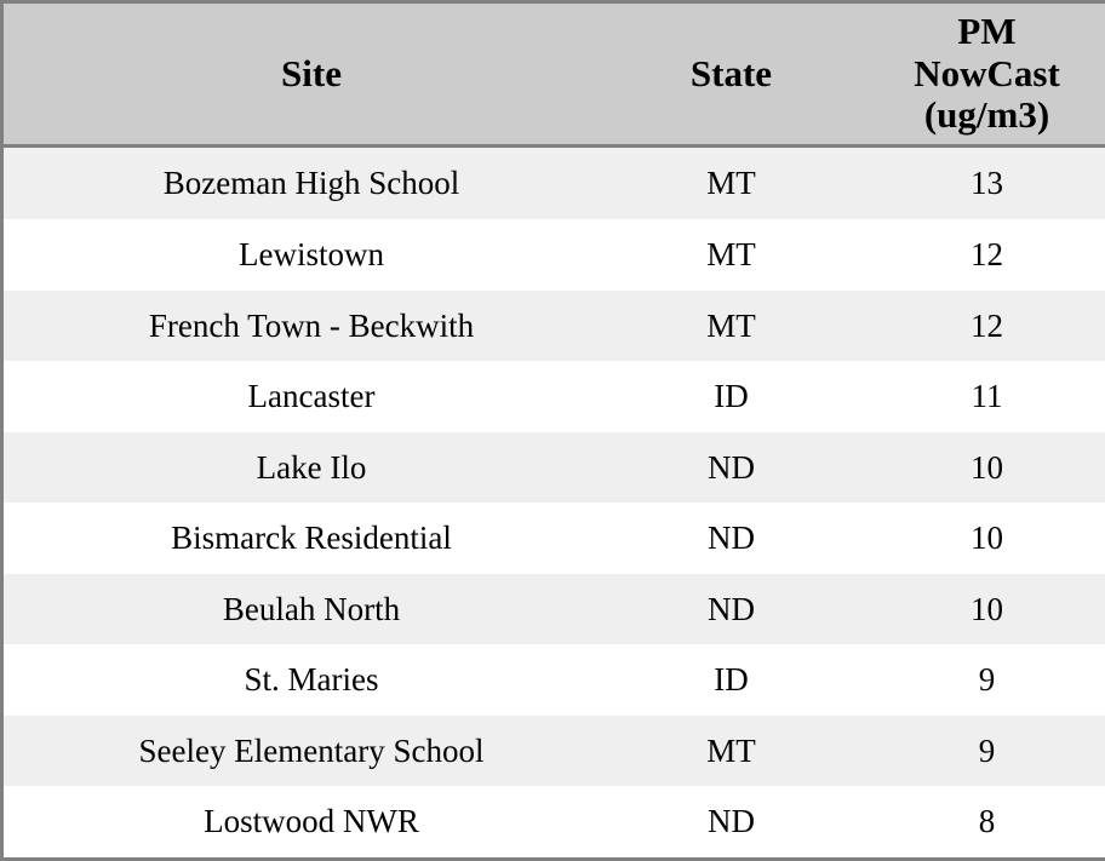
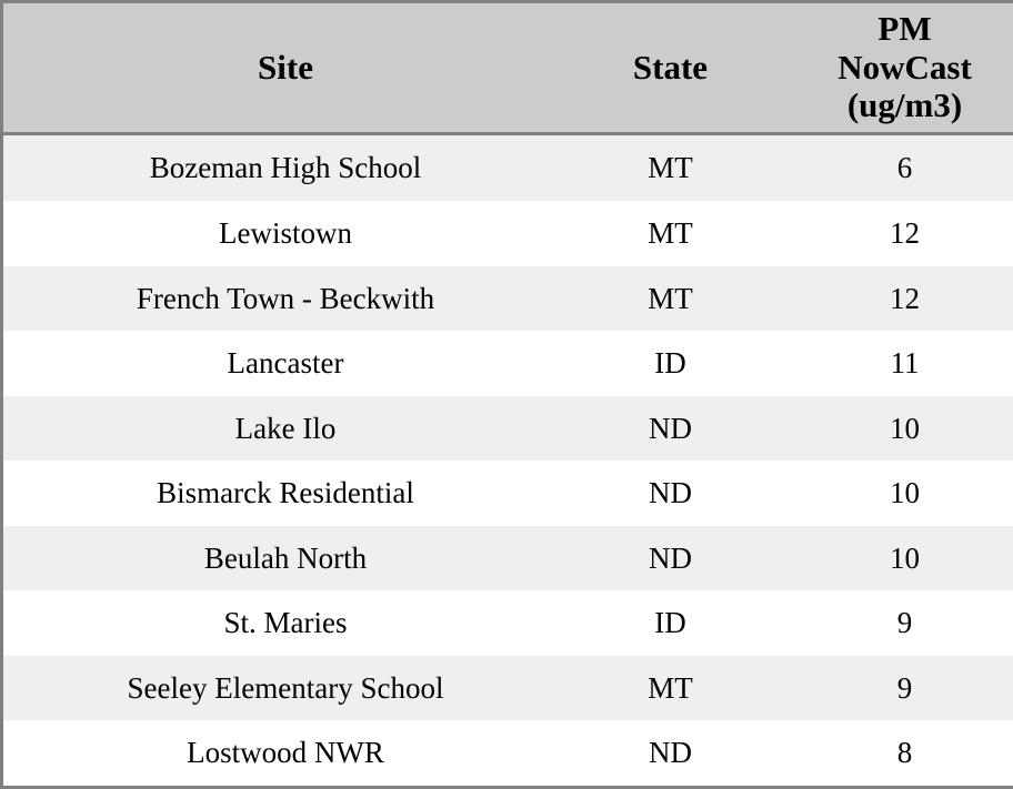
  Site	State	PM NowCast (ug/m3)
- Bozeman High School	MT	13
+ Bozeman High School	MT	6
  Lewistown	MT	12
  French Town - Beckwith	MT	12
  Lancaster	ID	11
  Lake Ilo	ND	10
  Bismarck Residential	ND	10
  Beulah North	ND	10
  St. Maries	ID	9
  Seeley Elementary School	MT	9
  Lostwood NWR	ND	8
